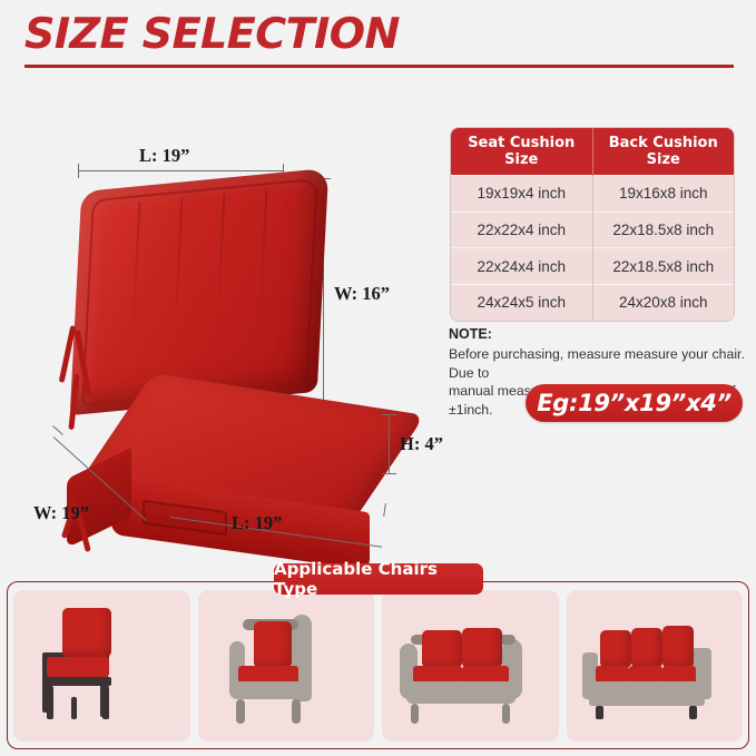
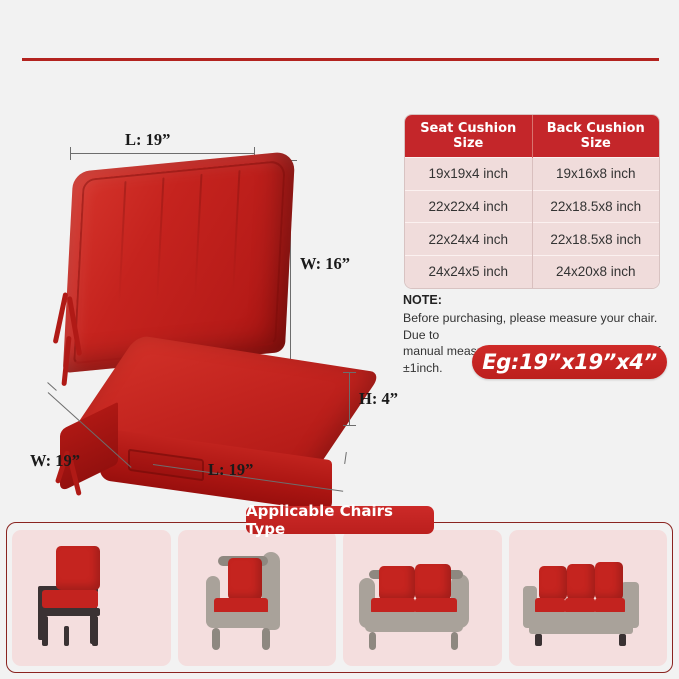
- SIZE SELECTION
  L: 19”
  W: 16”
  H: 4”
  L: 19”
  W: 19”
  Seat Cushion Size	Back Cushion Size
  19x19x4 inch	19x16x8 inch
  22x22x4 inch	22x18.5x8 inch
  22x24x4 inch	22x18.5x8 inch
  24x24x5 inch	24x20x8 inch
  NOTE:
- Before purchasing, measure measure your chair. Due to
+ Before purchasing, please measure your chair. Due to
  Eg:19”x19”x4”
  Applicable Chairs Type
